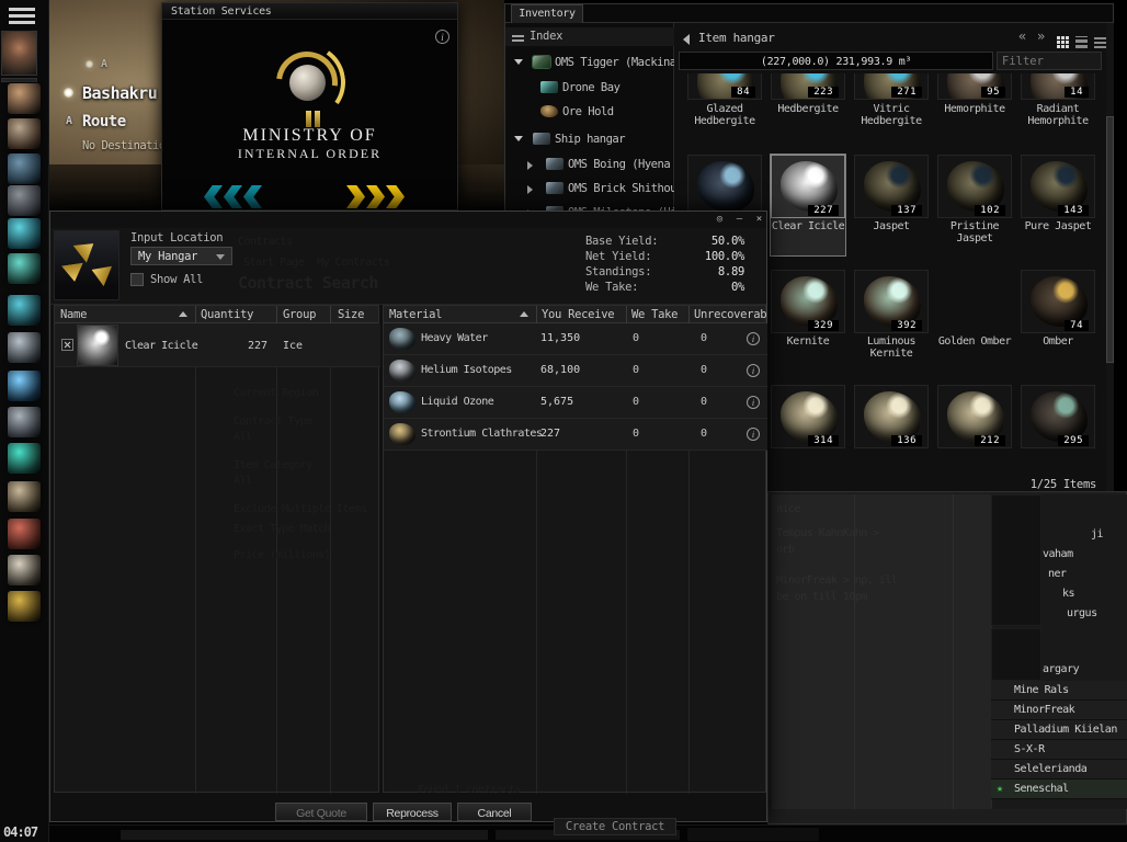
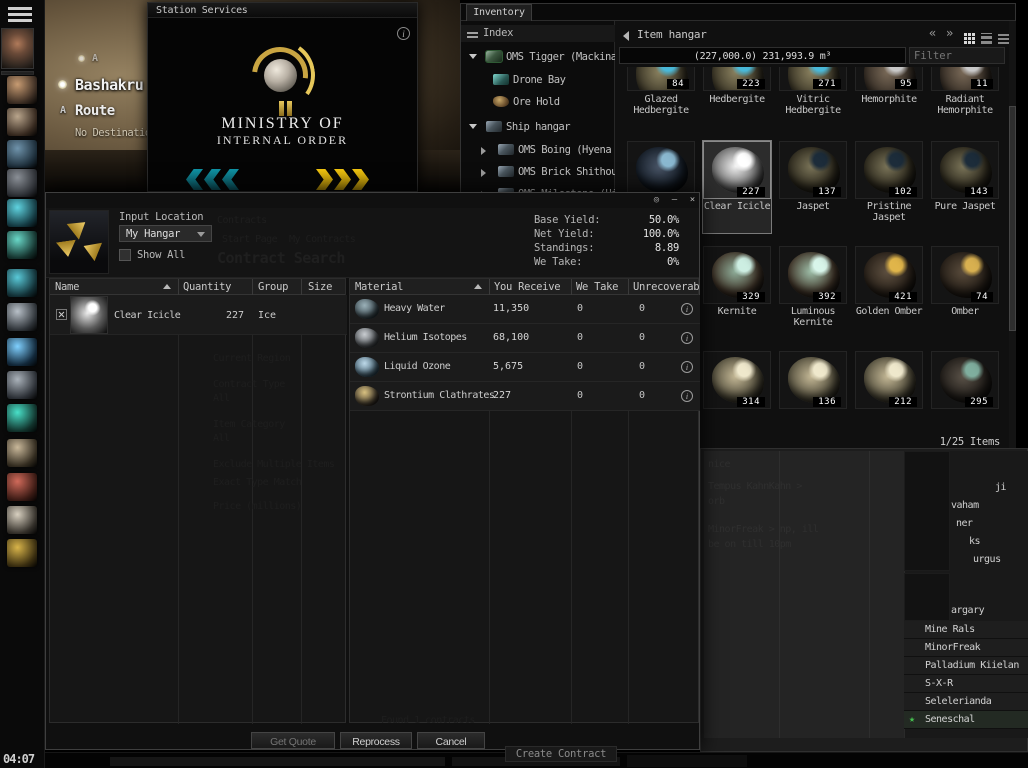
  A
  Bashakru
  A
  Route
  No Destinati
  Station Services
  i
  MINISTRY OF
  INTERNAL ORDER
  Inventory
  Index
  OMS Tigger (Mackina
  Drone Bay
  Ore Hold
  Ship hangar
  OMS Boing (Hyena
  OMS Brick Shitho
  Item hangar
  «
  »
  (227,000.0) 231,993.9 m³
  Filter
  84
  Glazed Hedbergite
  223
  Hedbergite
  271
  Vitric Hedbergite
  95
  Hemorphite
- 14
+ 11
  Radiant Hemorphite
  227
  Clear Icicle
  137
  Jaspet
  102
  Pristine Jaspet
  143
  Pure Jaspet
  329
  Kernite
  392
  Luminous Kernite
+ 421
  Golden Omber
  74
  Omber
  314
  136
  212
  295
  1/25 Items
  ji
  vaham
  ner
  ks
  urgus
  argary
  Mine Rals
  MinorFreak
  Palladium Kiielan
  S-X-R
  Selelerianda
  ★
  Seneschal
  ◎
  –
  ×
  Input Location
  My Hangar
  Show All
  Base Yield:
  50.0%
  Net Yield:
  100.0%
  Standings:
  8.89
  We Take:
  0%
  Name
  Quantity
  Group
  Size
  Clear Icicle
  227
  Ice
  Material
  You Receive
  We Take
  Unrecoverab
  Heavy Water
  11,350
  0
  0
  i
  Helium Isotopes
  68,100
  0
  0
  i
  Liquid Ozone
  5,675
  0
  0
  i
  Strontium Clathrates
  227
  0
  0
  i
  Get Quote
  Reprocess
  Cancel
  Found 1 contracts
  Create Contract
  04:07
